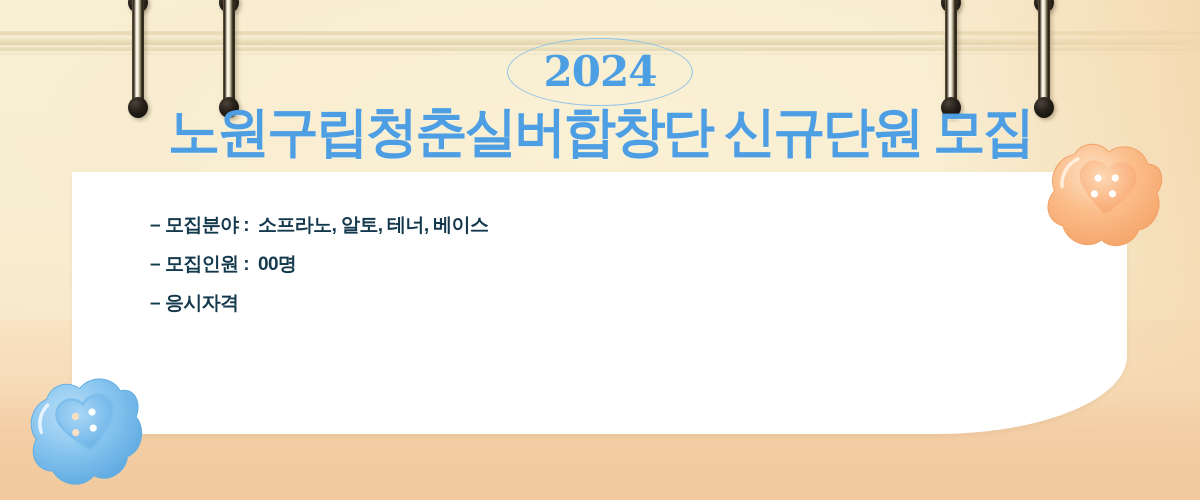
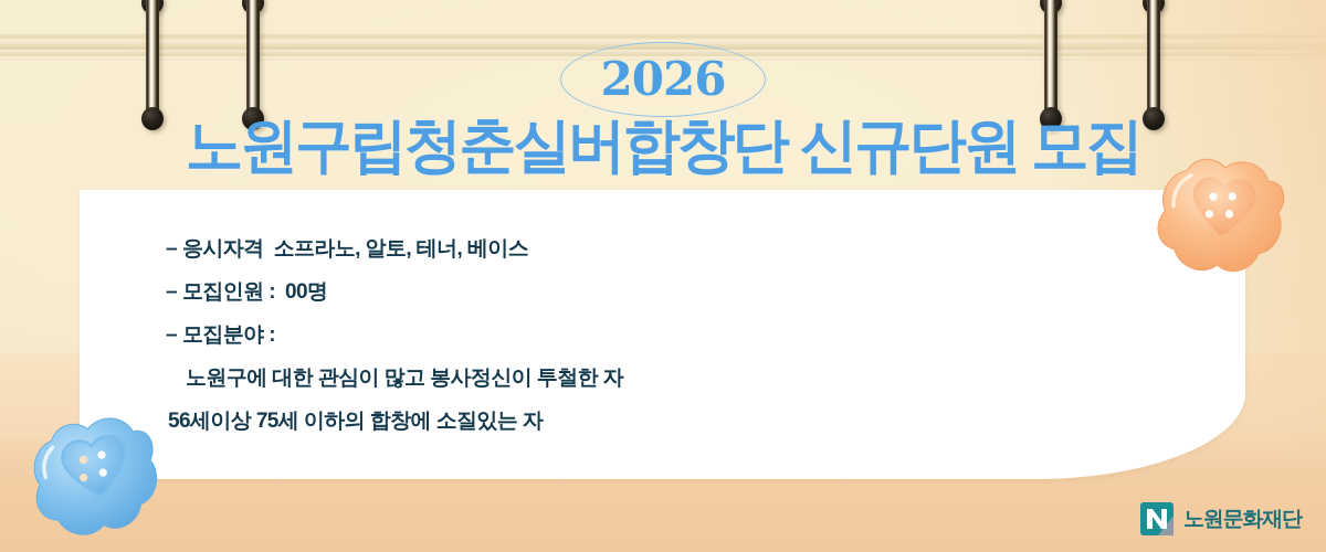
- 2024
+ 2026
  노원구립청춘실버합창단 신규단원 모집
- – 모집분야 : 소프라노, 알토, 테너, 베이스
+ – 응시자격 소프라노, 알토, 테너, 베이스
  – 모집인원 : 00명
- – 응시자격
+ – 모집분야 :
+ 노원구에 대한 관심이 많고 봉사정신이 투철한 자
+ 56세이상 75세 이하의 합창에 소질있는 자
+ 노원문화재단
